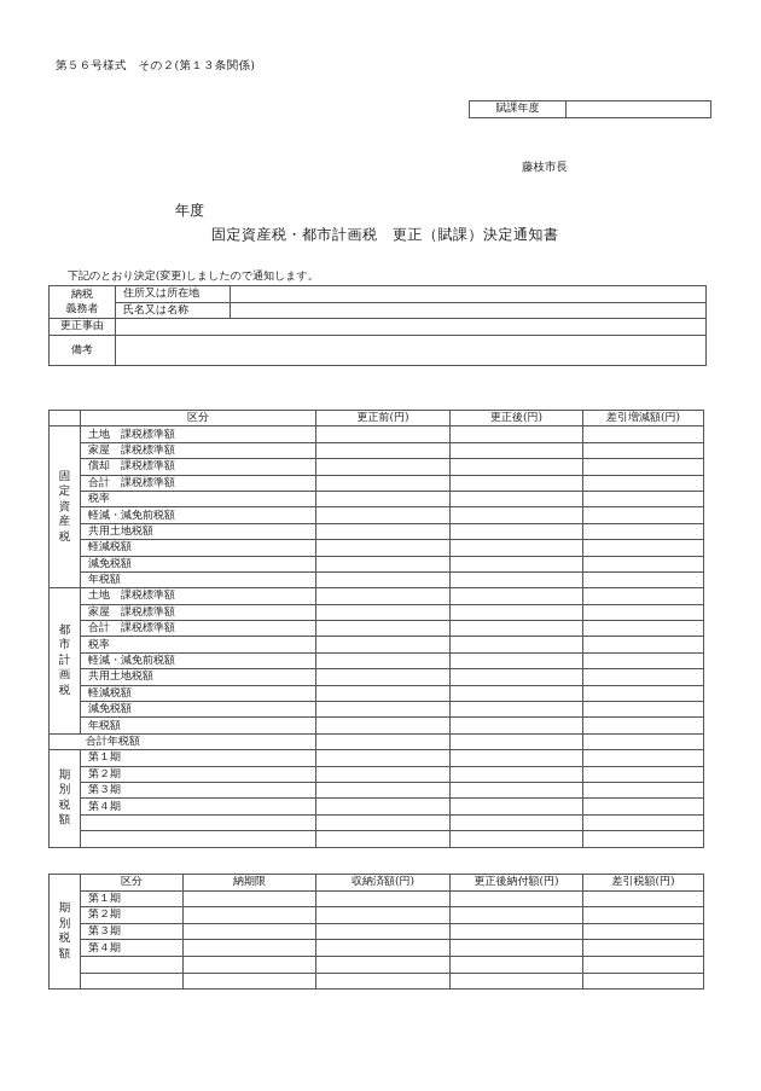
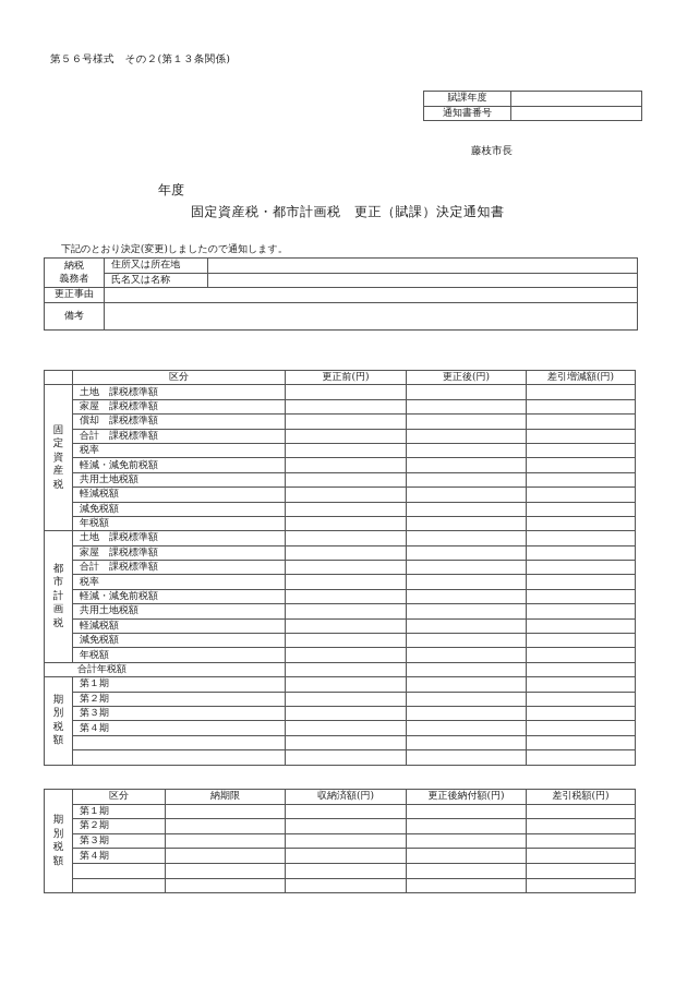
  第５６号様式 その２(第１３条関係)
  賦課年度
+ 通知書番号
  藤枝市長
  年度
  固定資産税・都市計画税 更正（賦課）決定通知書
  下記のとおり決定(変更)しましたので通知します。
  納税 義務者	住所又は所在地
  氏名又は名称
  更正事由
  備考
  	区分	更正前(円)	更正後(円)	差引増減額(円)
  固定資産税	土地 課税標準額
  家屋 課税標準額
  償却 課税標準額
  合計 課税標準額
  税率
  軽減・減免前税額
  共用土地税額
  軽減税額
  減免税額
  年税額
  都市計画税	土地 課税標準額
  家屋 課税標準額
  合計 課税標準額
  税率
  軽減・減免前税額
  共用土地税額
  軽減税額
  減免税額
  年税額
  合計年税額
  期別税額	第１期
  第２期
  第３期
  第４期
  期別税額	区分	納期限	収納済額(円)	更正後納付額(円)	差引税額(円)
  第１期
  第２期
  第３期
  第４期
